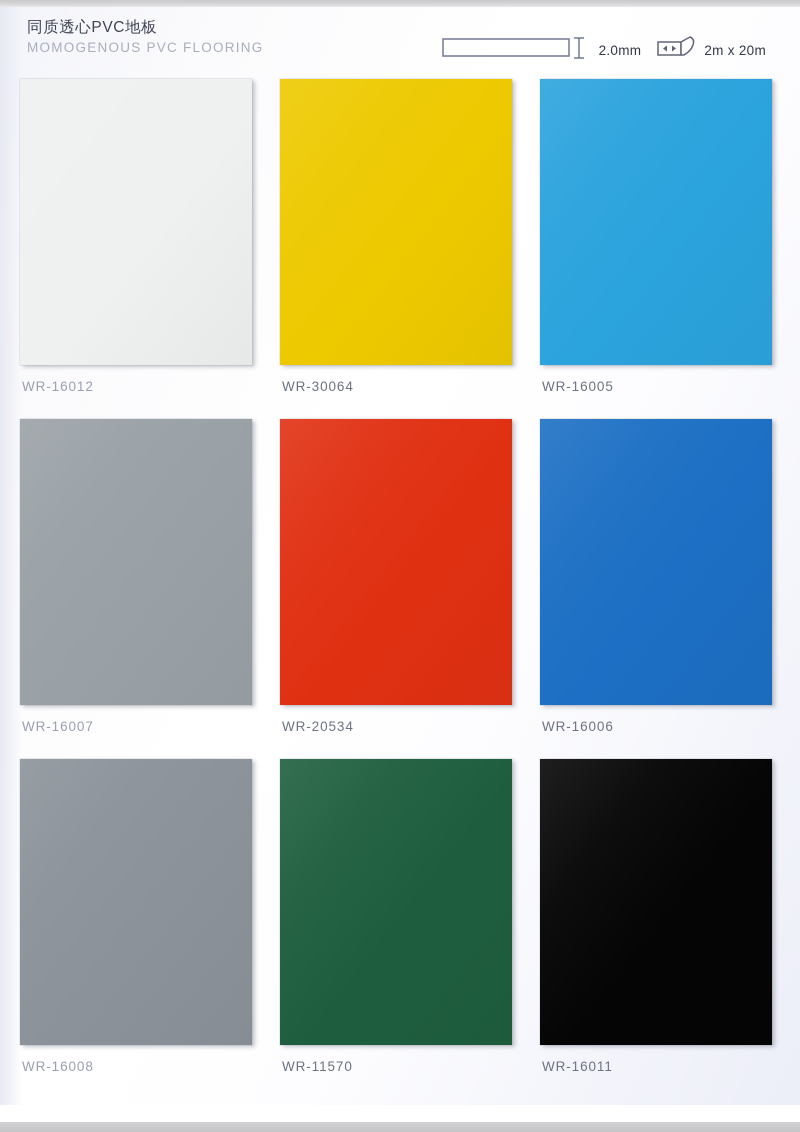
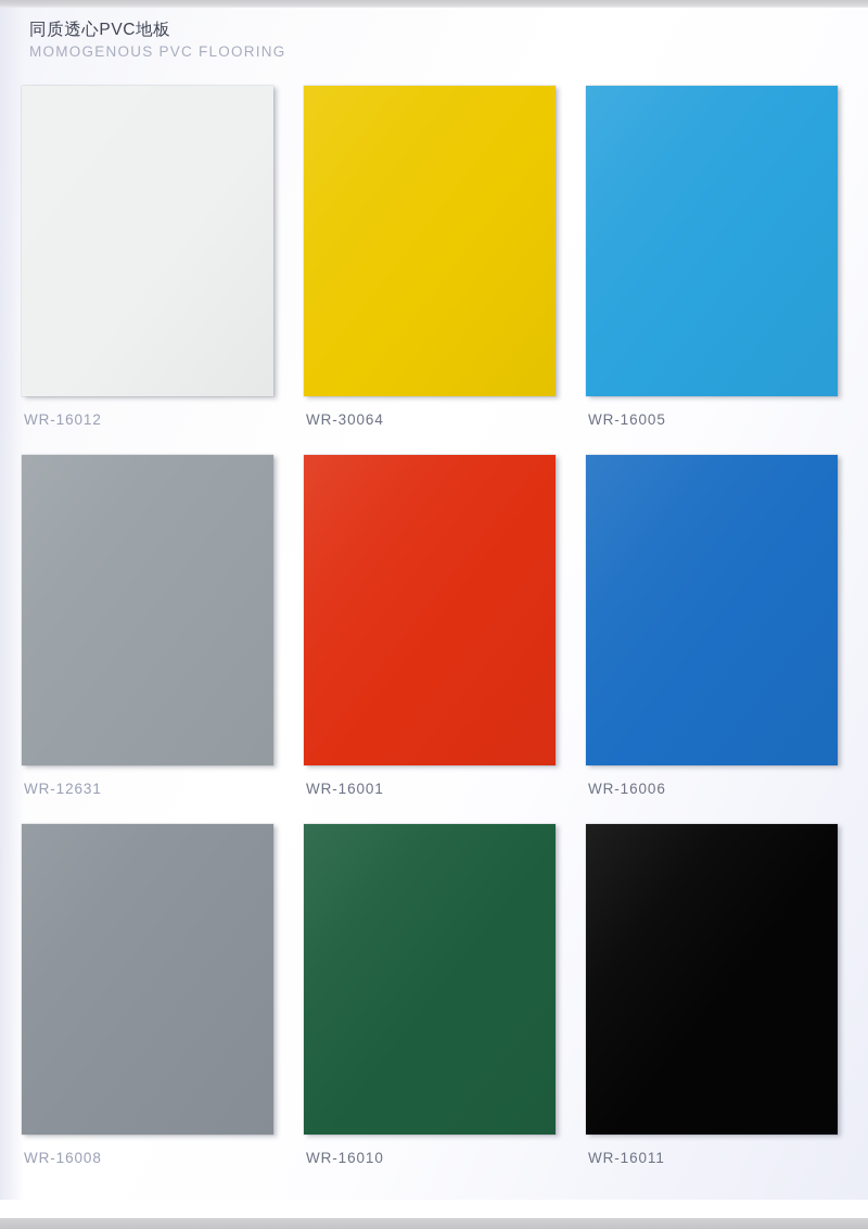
  同质透心PVC地板
  MOMOGENOUS PVC FLOORING
- 2.0mm
- 2m x 20m
  WR-16012
  WR-30064
  WR-16005
- WR-16007
+ WR-12631
- WR-20534
+ WR-16001
  WR-16006
  WR-16008
- WR-11570
+ WR-16010
  WR-16011
